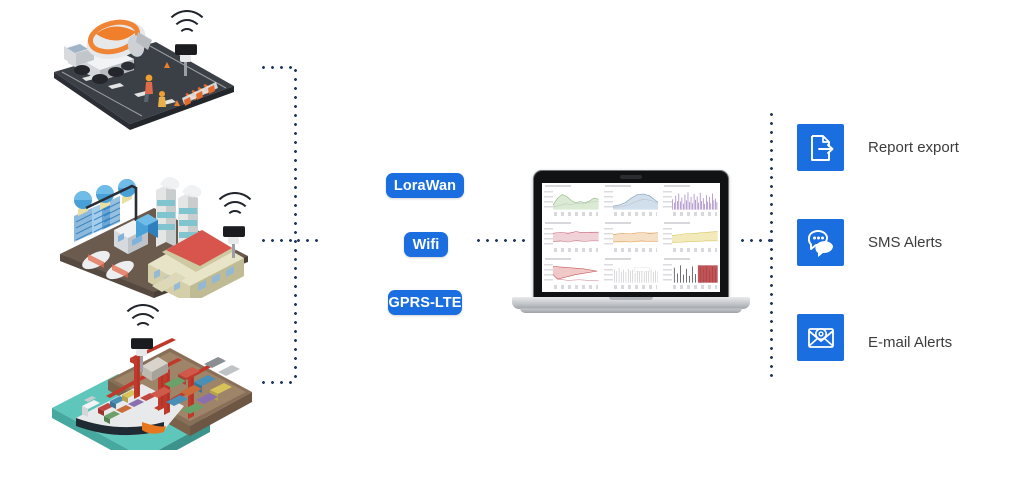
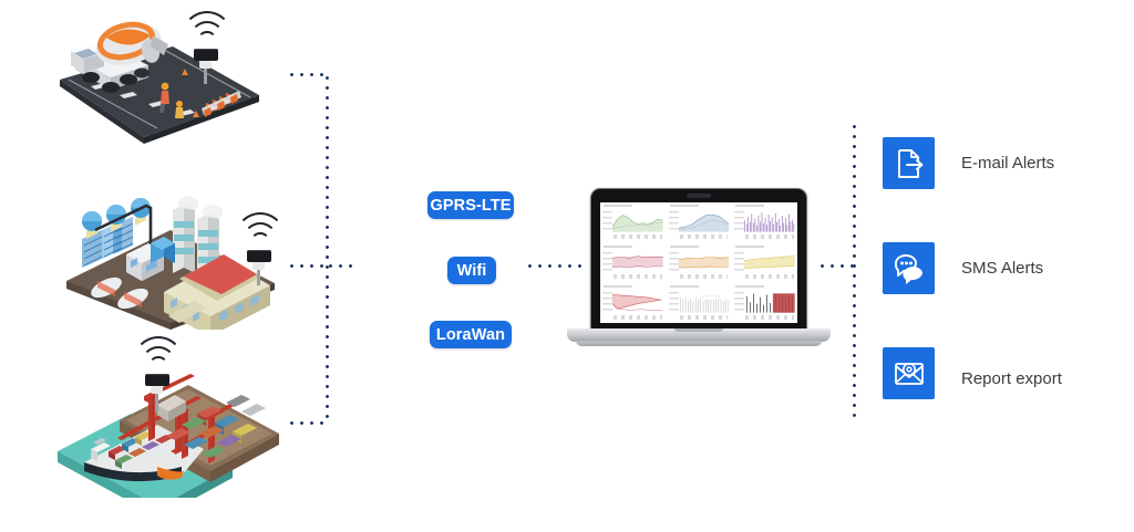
- LoraWan
+ GPRS-LTE
  Wifi
- GPRS-LTE
+ LoraWan
- Report export
+ E-mail Alerts
  SMS Alerts
- E-mail Alerts
+ Report export
